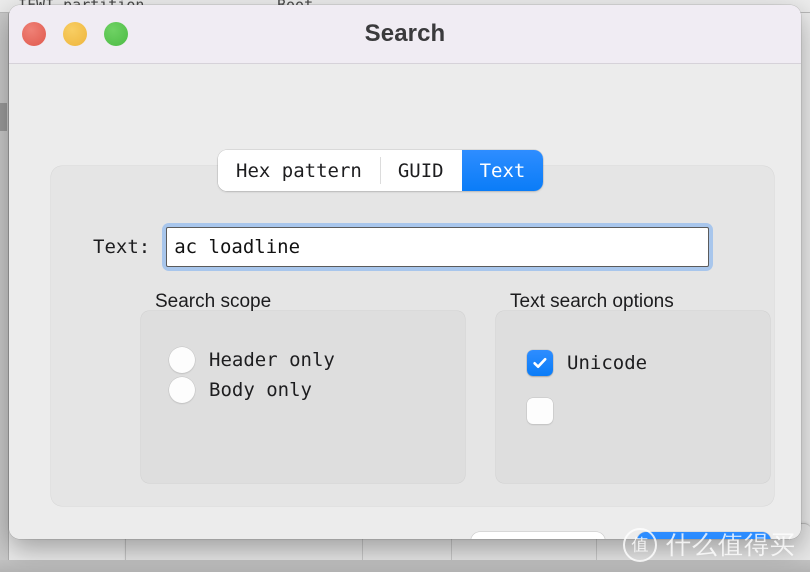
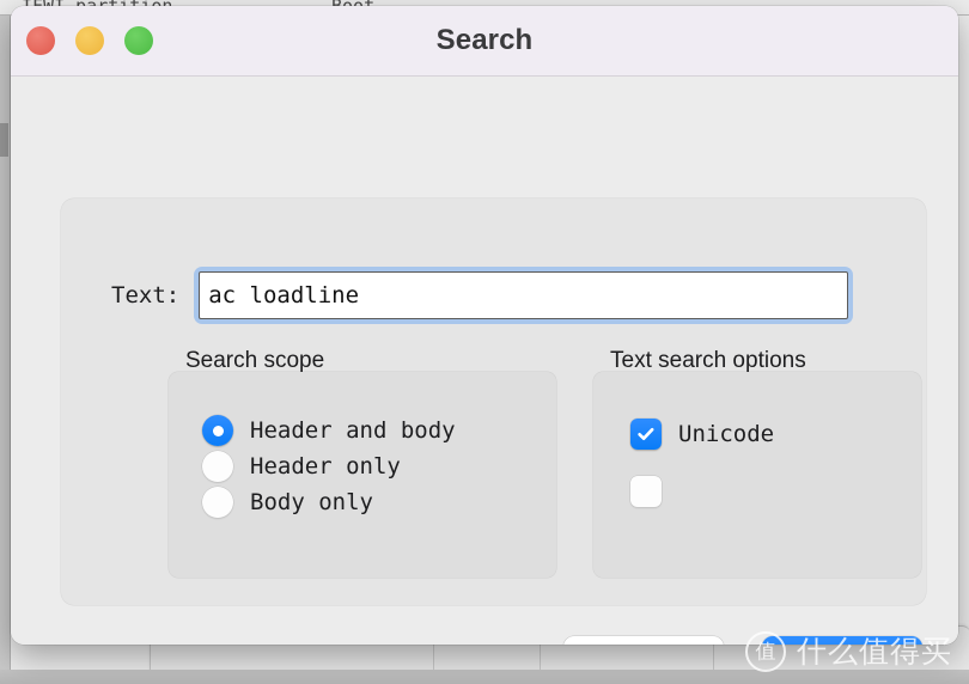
  Search
  Text:
  ac loadline
  Search scope
+ Header and body
  Header only
  Body only
  Text search options
  Unicode
- Hex pattern
- GUID
- Text
  值
  什么值得买
